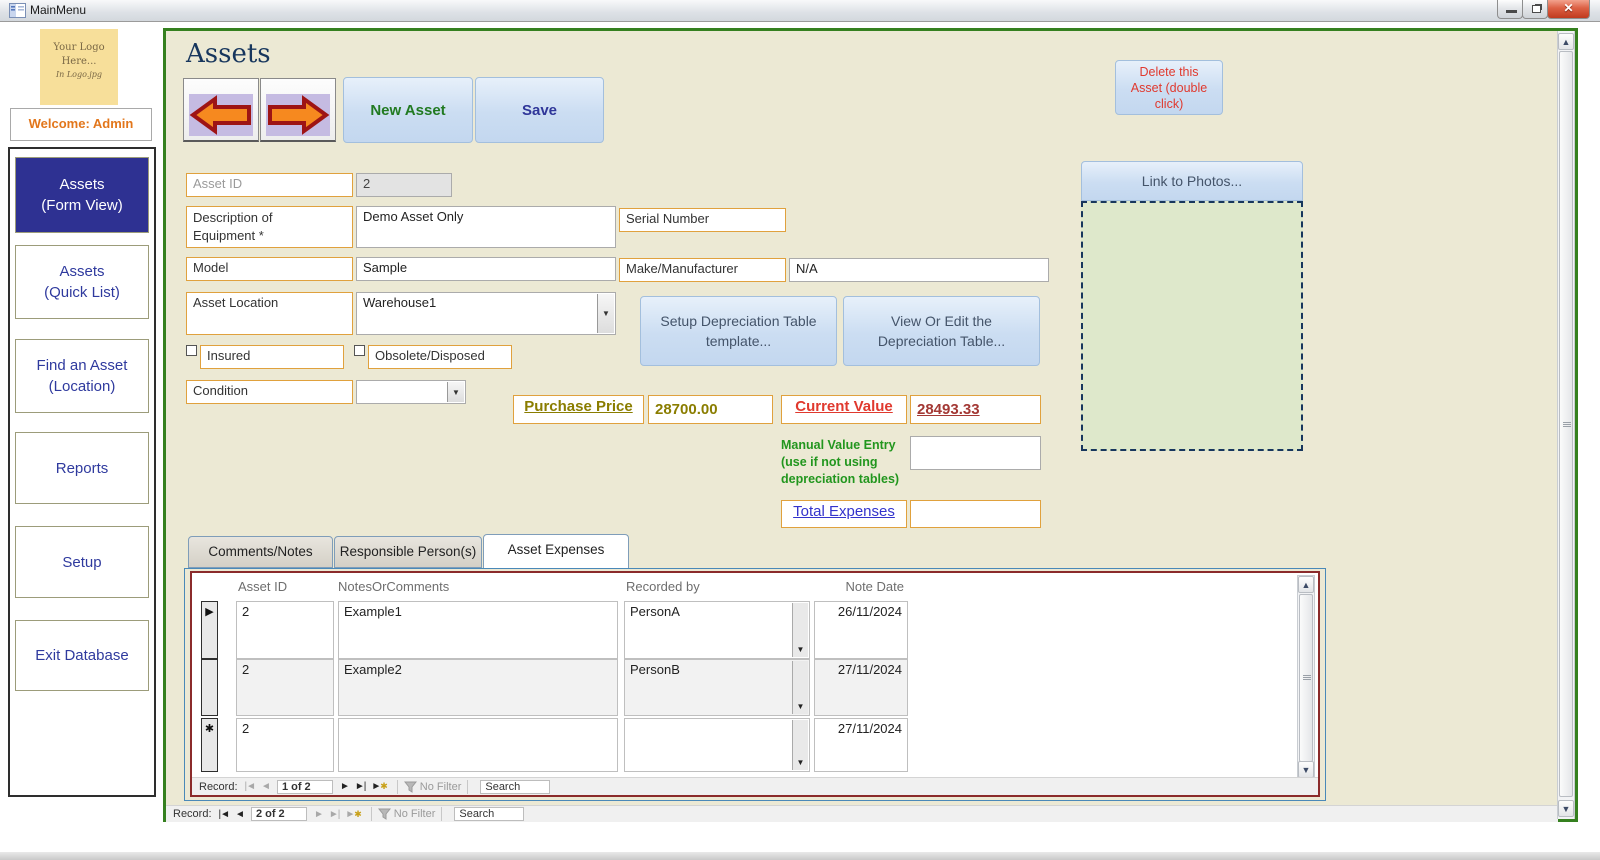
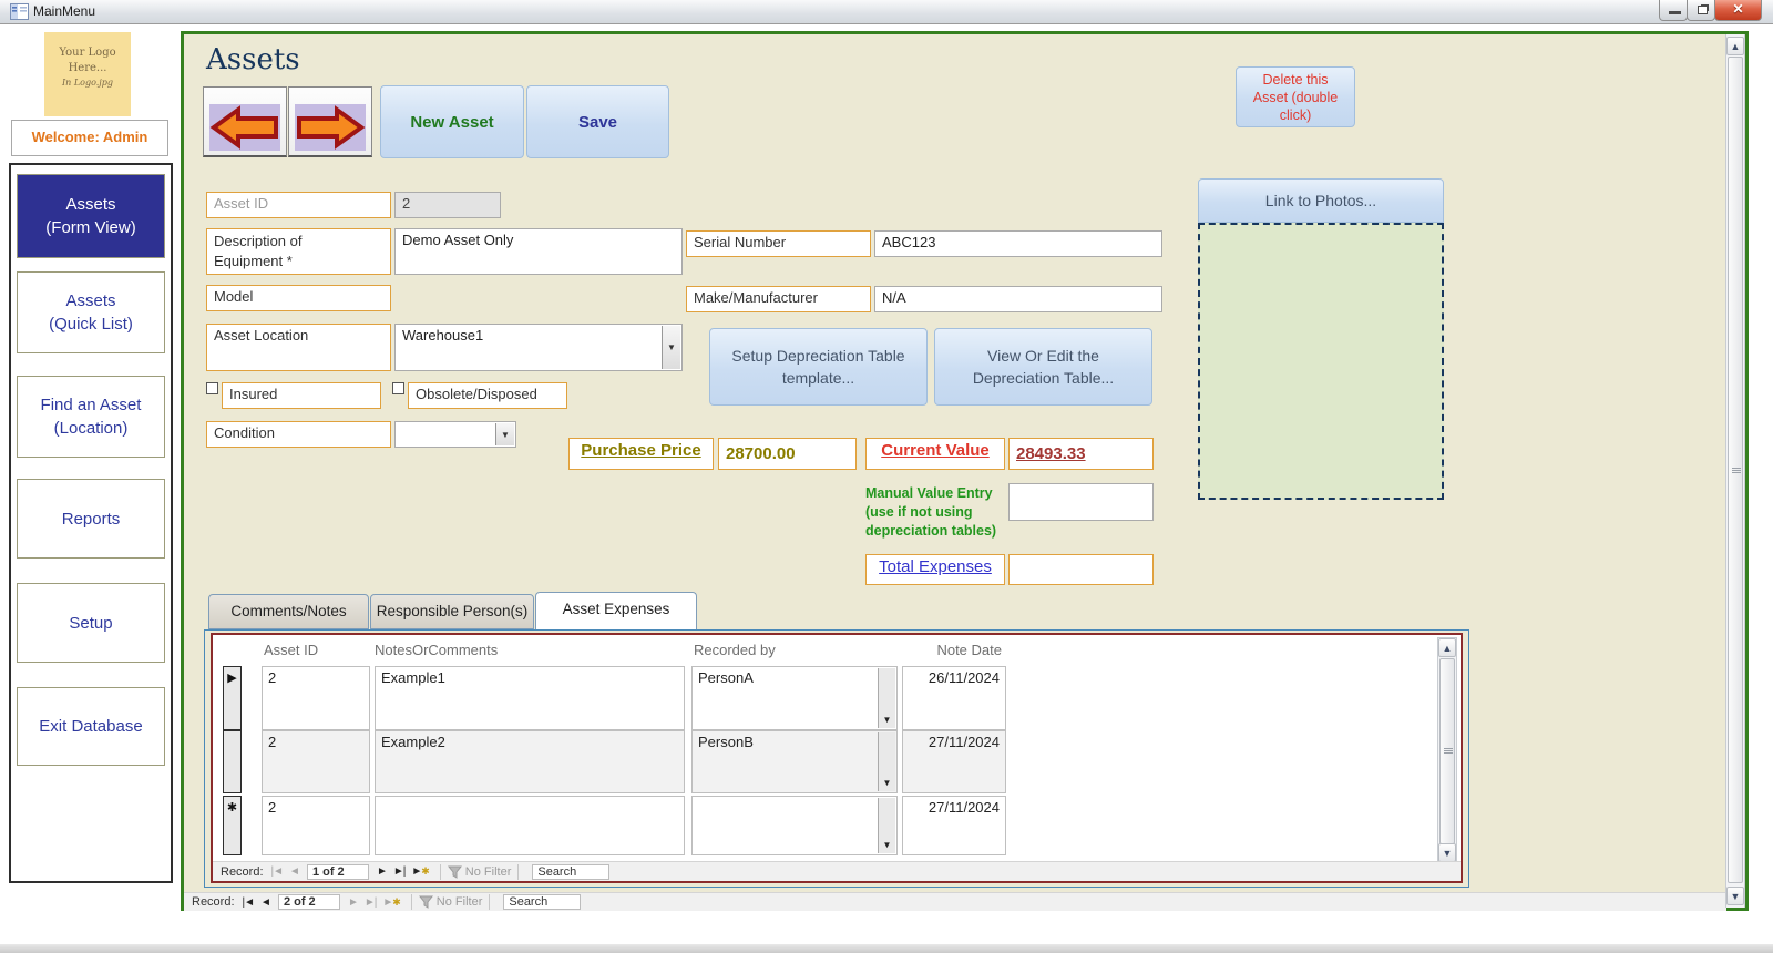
  MainMenu
  ✕
  Your Logo
  Here...
  In Logo.jpg
  Welcome: Admin
  Assets
  (Form View)
  Assets
  (Quick List)
  Find an Asset
  (Location)
  Reports
  Setup
  Exit Database
  Assets
  New Asset
  Save
  Delete this Asset (double click)
  Asset ID
  2
  Description of
  Equipment *
  Demo Asset Only
  Serial Number
+ ABC123
  Model
- Sample
  Make/Manufacturer
  N/A
  Asset Location
  Warehouse1
  ▼
  Insured
  Obsolete/Disposed
  Condition
  ▼
  Setup Depreciation Table template...
  View Or Edit the Depreciation Table...
  Purchase Price
  28700.00
  Current Value
  28493.33
  Manual Value Entry (use if not using depreciation tables)
  Total Expenses
  Link to Photos...
  Comments/Notes
  Responsible Person(s)
  Asset Expenses
  Asset ID
  NotesOrComments
  Recorded by
  Note Date
  ▶
  2
  Example1
  PersonA
  ▼
  26/11/2024
  2
  Example2
  PersonB
  ▼
  27/11/2024
  ✱
  2
  ▼
  27/11/2024
  ▲
  ▼
  Record:
  |◄
  ◄
  1 of 2
  ►
  ►|
  ►✱
  No Filter
  Search
  Record:
  |◄
  ◄
  2 of 2
  ►
  ►|
  ►✱
  No Filter
  Search
  ▲
  ▼
